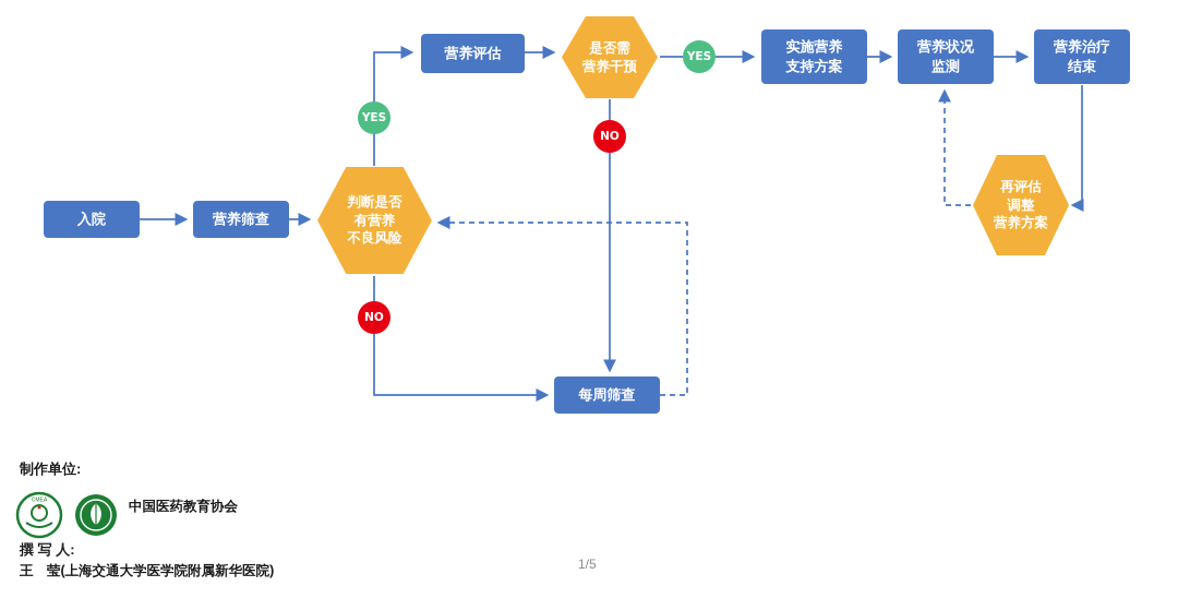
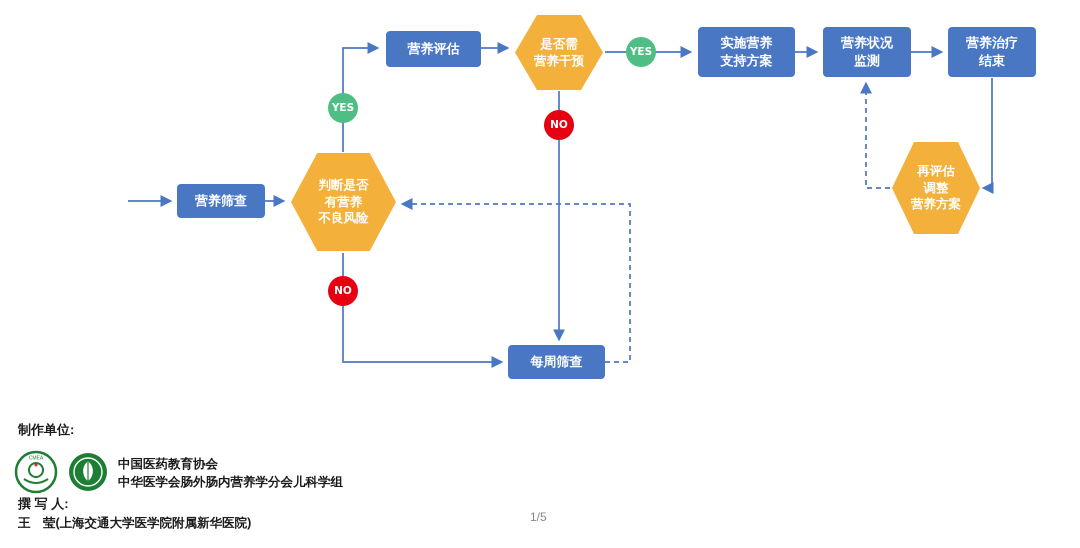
- 入院
  营养筛查
  营养评估
  实施营养
  支持方案
  营养状况
  监测
  营养治疗
  结束
  每周筛查
  判断是否
  有营养
  不良风险
  是否需
  营养干预
  再评估
  调整
  营养方案
  YES
  NO
  YES
  NO
  制作单位:
  中国医药教育协会
+ 中华医学会肠外肠内营养学分会儿科学组
  撰 写 人:
  王 莹(上海交通大学医学院附属新华医院)
  1/5
